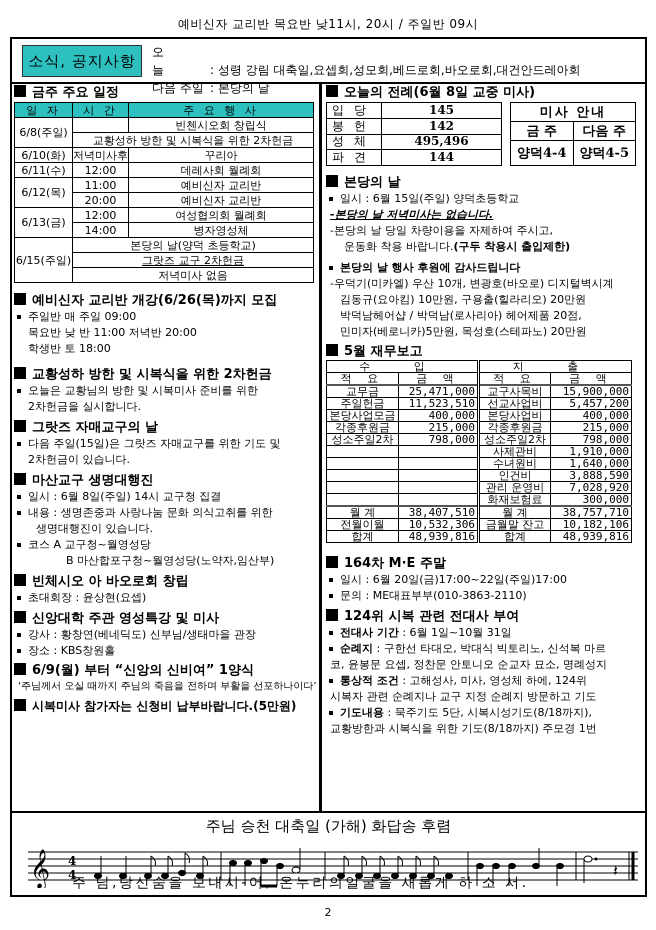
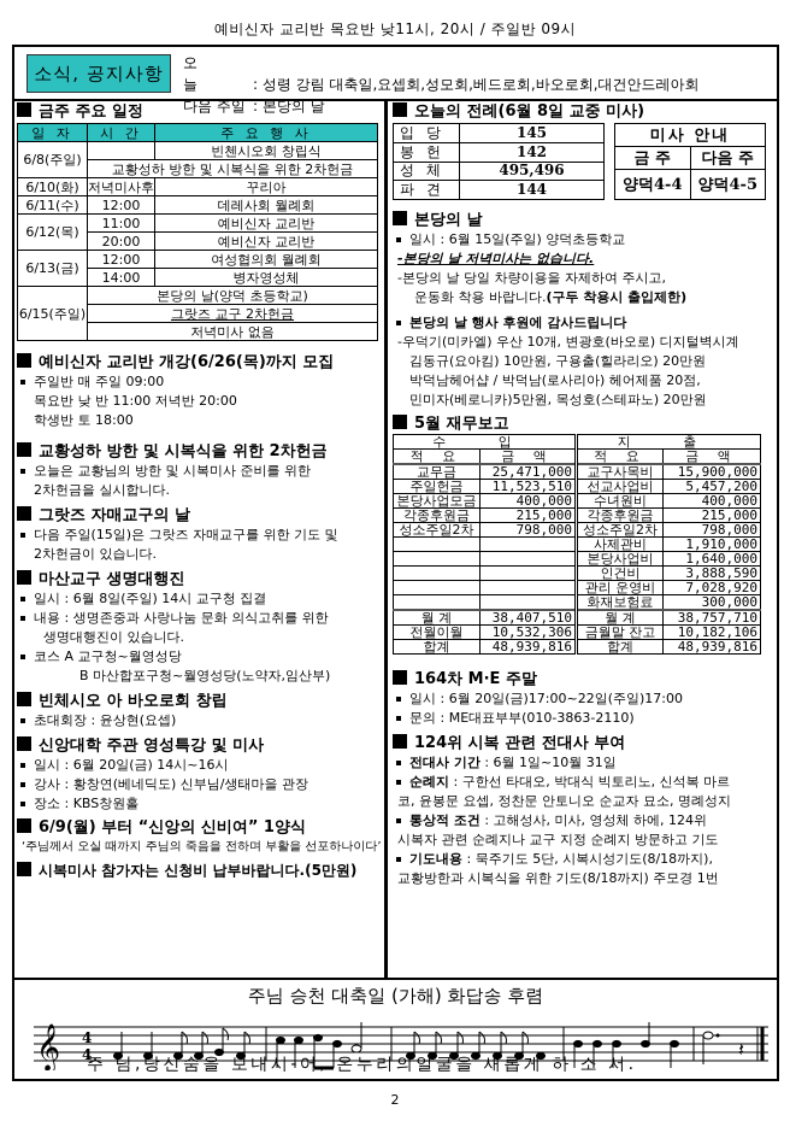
  예비신자 교리반 목요반 낮11시, 20시 / 주일반 09시
  소식, 공지사항
  오늘 : 성령 강림 대축일,요셉회,성모회,베드로회,바오로회,대건안드레아회
  다음 주일 : 본당의 날
  금주 주요 일정
  일 자	시 간	주 요 행 사
  6/8(주일)		빈첸시오회 창립식
  교황성하 방한 및 시복식을 위한 2차헌금
  6/10(화)	저녁미사후	꾸리아
  6/11(수)	12:00	데레사회 월례회
  6/12(목)	11:00	예비신자 교리반
  20:00	예비신자 교리반
  6/13(금)	12:00	여성협의회 월례회
  14:00	병자영성체
  6/15(주일)	본당의 날(양덕 초등학교)
  그랏즈 교구 2차헌금
  저녁미사 없음
  예비신자 교리반 개강(6/26(목)까지 모집
  주일반 매 주일 09:00
  목요반 낮 반 11:00 저녁반 20:00
  학생반 토 18:00
  교황성하 방한 및 시복식을 위한 2차헌금
  오늘은 교황님의 방한 및 시복미사 준비를 위한
  2차헌금을 실시합니다.
  그랏즈 자매교구의 날
  다음 주일(15일)은 그랏즈 자매교구를 위한 기도 및
  2차헌금이 있습니다.
  마산교구 생명대행진
  일시 : 6월 8일(주일) 14시 교구청 집결
  내용 : 생명존중과 사랑나눔 문화 의식고취를 위한
  생명대행진이 있습니다.
  코스 A 교구청~월영성당
  B 마산합포구청~월영성당(노약자,임산부)
  빈체시오 아 바오로회 창립
  초대회장 : 윤상현(요셉)
  신앙대학 주관 영성특강 및 미사
+ 일시 : 6월 20일(금) 14시~16시
  강사 : 황창연(베네딕도) 신부님/생태마을 관장
  장소 : KBS창원홀
  6/9(월) 부터 “신앙의 신비여” 1양식
  ‘주님께서 오실 때까지 주님의 죽음을 전하며 부활을 선포하나이다’
  시복미사 참가자는 신청비 납부바랍니다.(5만원)
  오늘의 전례(6월 8일 교중 미사)
  입당	145
  봉헌	142
  성체	495,496
  파견	144
  미사 안내
  금 주	다음 주
  양덕4-4	양덕4-5
  본당의 날
  일시 : 6월 15일(주일) 양덕초등학교
  -본당의 날 저녁미사는 없습니다.
  -본당의 날 당일 차량이용을 자제하여 주시고,
  운동화 착용 바랍니다.(구두 착용시 출입제한)
  본당의 날 행사 후원에 감사드립니다
  -우덕기(미카엘) 우산 10개, 변광호(바오로) 디지털벽시계
  김동규(요아킴) 10만원, 구용출(힐라리오) 20만원
  박덕남헤어샵 / 박덕남(로사리아) 헤어제품 20점,
  민미자(베로니카)5만원, 목성호(스테파노) 20만원
  5월 재무보고
  수 입	지 출
  적 요	금 액	적 요	금 액
  교무금	25,471,000	교구사목비	15,900,000
  주일헌금	11,523,510	선교사업비	5,457,200
- 본당사업모금	400,000	본당사업비	400,000
+ 본당사업모금	400,000	수녀원비	400,000
  각종후원금	215,000	각종후원금	215,000
  성소주일2차	798,000	성소주일2차	798,000
  		사제관비	1,910,000
- 		수녀원비	1,640,000
+ 		본당사업비	1,640,000
  		인건비	3,888,590
  		관리 운영비	7,028,920
  		화재보험료	300,000
  월 계	38,407,510	월 계	38,757,710
  전월이월	10,532,306	금월말 잔고	10,182,106
  합계	48,939,816	합계	48,939,816
  164차 M·E 주말
  일시 : 6월 20일(금)17:00~22일(주일)17:00
  문의 : ME대표부부(010-3863-2110)
  124위 시복 관련 전대사 부여
  전대사 기간 : 6월 1일~10월 31일
  순례지 : 구한선 타대오, 박대식 빅토리노, 신석복 마르
  코, 윤봉문 요셉, 정찬문 안토니오 순교자 묘소, 명례성지
  통상적 조건 : 고해성사, 미사, 영성체 하에, 124위
  시복자 관련 순례지나 교구 지정 순례지 방문하고 기도
  기도내용 : 묵주기도 5단, 시복시성기도(8/18까지),
  교황방한과 시복식을 위한 기도(8/18까지) 주모경 1번
  주님 승천 대축일 (가해) 화답송 후렴
  𝄞
  4
  4
  𝄽
  주 님,당신숨을 보내시-어, 온누리의얼굴을 새롭게 하 소 서.
  2
